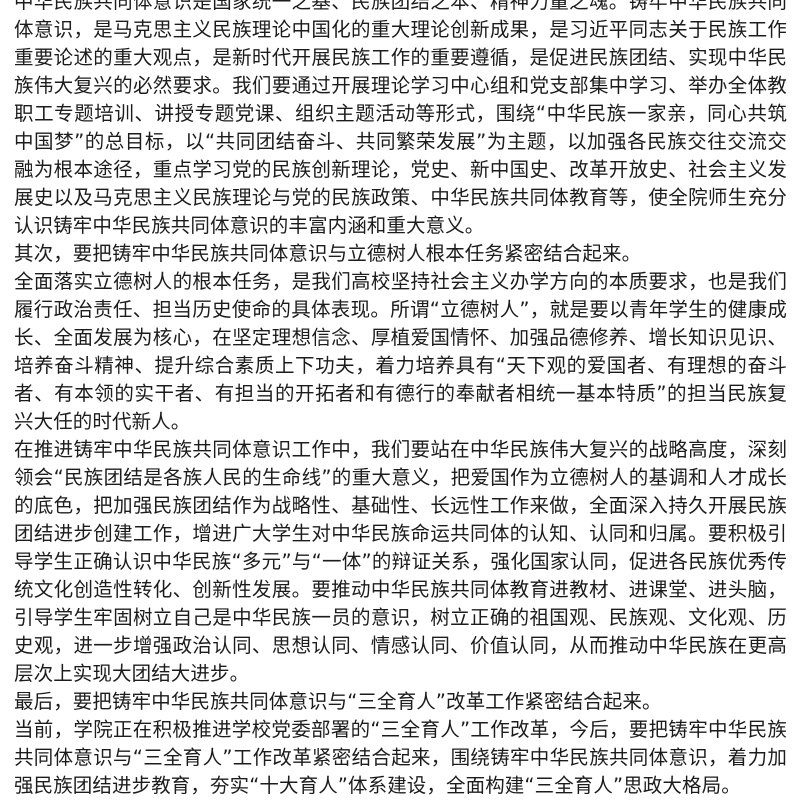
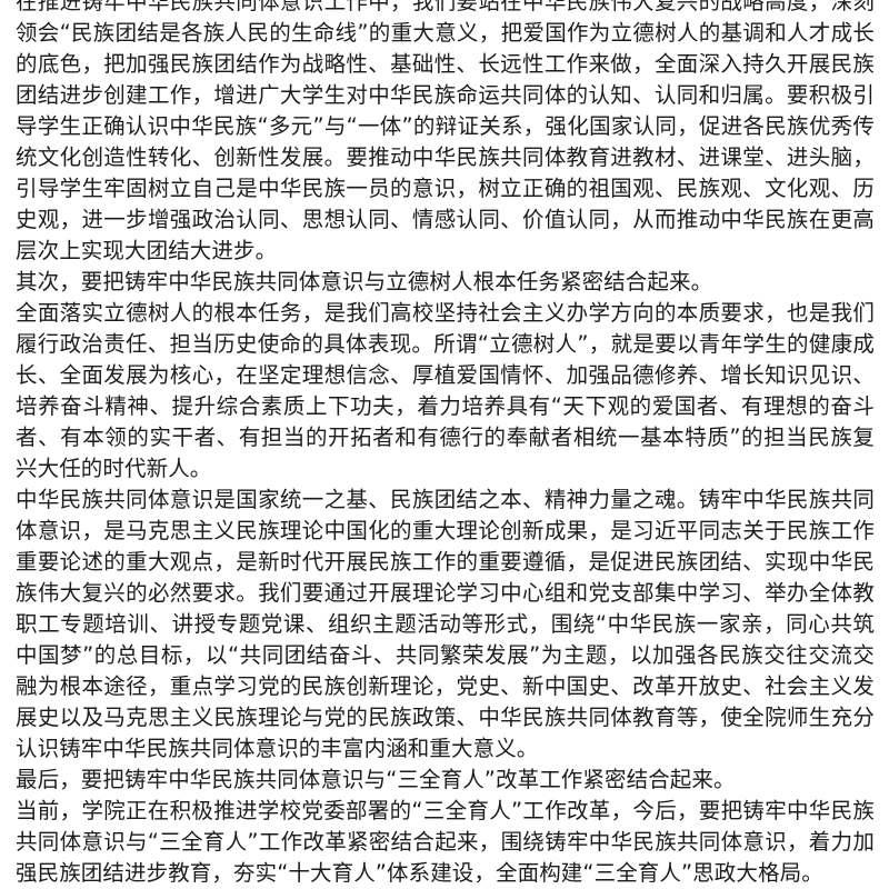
- 中华民族共同体意识是国家统一之基、民族团结之本、精神力量之魂。铸牢中华民族共同体意识，是马克思主义民族理论中国化的重大理论创新成果，是习近平同志关于民族工作重要论述的重大观点，是新时代开展民族工作的重要遵循，是促进民族团结、实现中华民族伟大复兴的必然要求。我们要通过开展理论学习中心组和党支部集中学习、举办全体教职工专题培训、讲授专题党课、组织主题活动等形式，围绕“中华民族一家亲，同心共筑中国梦”的总目标，以“共同团结奋斗、共同繁荣发展”为主题，以加强各民族交往交流交融为根本途径，重点学习党的民族创新理论，党史、新中国史、改革开放史、社会主义发展史以及马克思主义民族理论与党的民族政策、中华民族共同体教育等，使全院师生充分认识铸牢中华民族共同体意识的丰富内涵和重大意义。
+ 在推进铸牢中华民族共同体意识工作中，我们要站在中华民族伟大复兴的战略高度，深刻领会“民族团结是各族人民的生命线”的重大意义，把爱国作为立德树人的基调和人才成长的底色，把加强民族团结作为战略性、基础性、长远性工作来做，全面深入持久开展民族团结进步创建工作，增进广大学生对中华民族命运共同体的认知、认同和归属。要积极引导学生正确认识中华民族“多元”与“一体”的辩证关系，强化国家认同，促进各民族优秀传统文化创造性转化、创新性发展。要推动中华民族共同体教育进教材、进课堂、进头脑，引导学生牢固树立自己是中华民族一员的意识，树立正确的祖国观、民族观、文化观、历史观，进一步增强政治认同、思想认同、情感认同、价值认同，从而推动中华民族在更高层次上实现大团结大进步。
  其次，要把铸牢中华民族共同体意识与立德树人根本任务紧密结合起来。
  全面落实立德树人的根本任务，是我们高校坚持社会主义办学方向的本质要求，也是我们履行政治责任、担当历史使命的具体表现。所谓“立德树人”，就是要以青年学生的健康成长、全面发展为核心，在坚定理想信念、厚植爱国情怀、加强品德修养、增长知识见识、培养奋斗精神、提升综合素质上下功夫，着力培养具有“天下观的爱国者、有理想的奋斗者、有本领的实干者、有担当的开拓者和有德行的奉献者相统一基本特质”的担当民族复兴大任的时代新人。
- 在推进铸牢中华民族共同体意识工作中，我们要站在中华民族伟大复兴的战略高度，深刻领会“民族团结是各族人民的生命线”的重大意义，把爱国作为立德树人的基调和人才成长的底色，把加强民族团结作为战略性、基础性、长远性工作来做，全面深入持久开展民族团结进步创建工作，增进广大学生对中华民族命运共同体的认知、认同和归属。要积极引导学生正确认识中华民族“多元”与“一体”的辩证关系，强化国家认同，促进各民族优秀传统文化创造性转化、创新性发展。要推动中华民族共同体教育进教材、进课堂、进头脑，引导学生牢固树立自己是中华民族一员的意识，树立正确的祖国观、民族观、文化观、历史观，进一步增强政治认同、思想认同、情感认同、价值认同，从而推动中华民族在更高层次上实现大团结大进步。
+ 中华民族共同体意识是国家统一之基、民族团结之本、精神力量之魂。铸牢中华民族共同体意识，是马克思主义民族理论中国化的重大理论创新成果，是习近平同志关于民族工作重要论述的重大观点，是新时代开展民族工作的重要遵循，是促进民族团结、实现中华民族伟大复兴的必然要求。我们要通过开展理论学习中心组和党支部集中学习、举办全体教职工专题培训、讲授专题党课、组织主题活动等形式，围绕“中华民族一家亲，同心共筑中国梦”的总目标，以“共同团结奋斗、共同繁荣发展”为主题，以加强各民族交往交流交融为根本途径，重点学习党的民族创新理论，党史、新中国史、改革开放史、社会主义发展史以及马克思主义民族理论与党的民族政策、中华民族共同体教育等，使全院师生充分认识铸牢中华民族共同体意识的丰富内涵和重大意义。
  最后，要把铸牢中华民族共同体意识与“三全育人”改革工作紧密结合起来。
  当前，学院正在积极推进学校党委部署的“三全育人”工作改革，今后，要把铸牢中华民族共同体意识与“三全育人”工作改革紧密结合起来，围绕铸牢中华民族共同体意识，着力加强民族团结进步教育，夯实“十大育人”体系建设，全面构建“三全育人”思政大格局。
